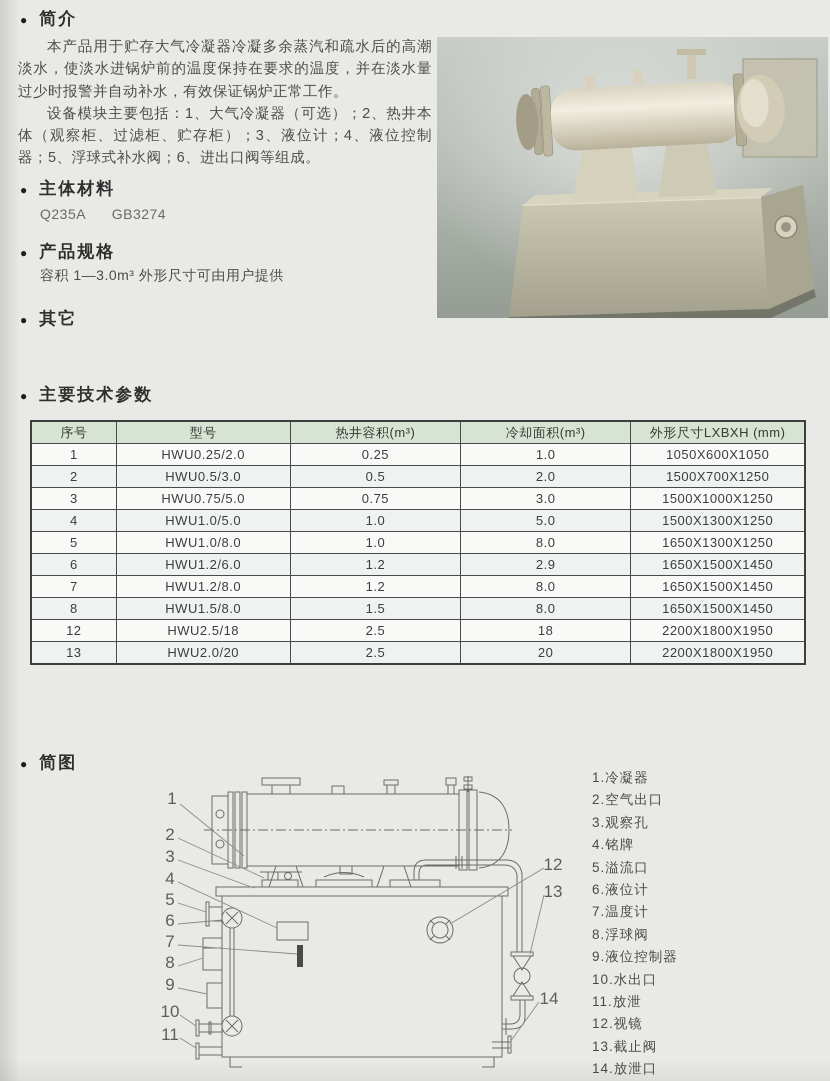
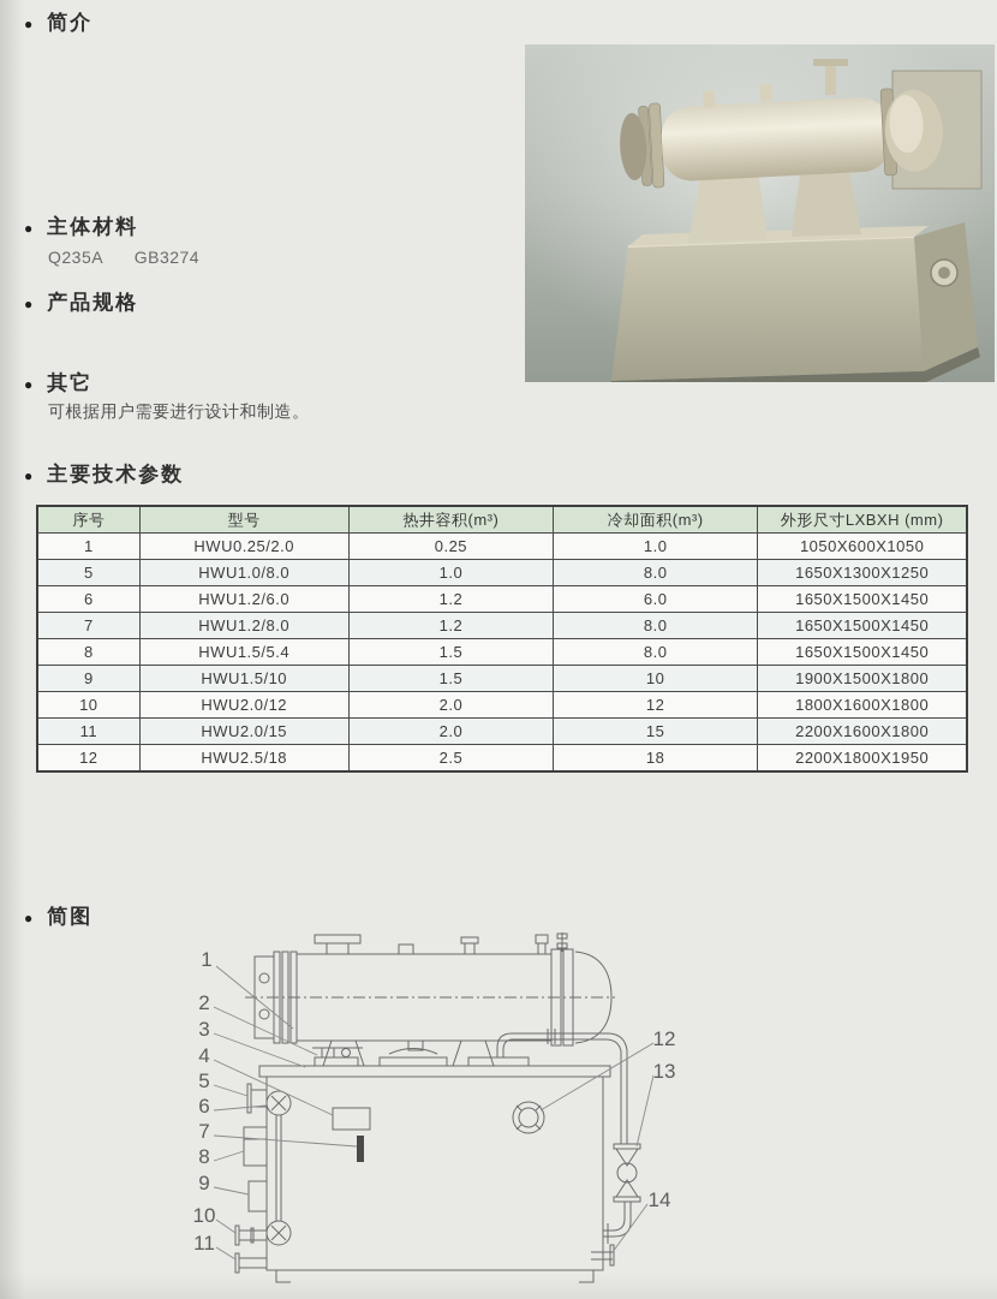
  ●
  简介
- 本产品用于贮存大气冷凝器冷凝多余蒸汽和疏水后的高潮淡水，使淡水进锅炉前的温度保持在要求的温度，并在淡水量过少时报警并自动补水，有效保证锅炉正常工作。
- 设备模块主要包括：1、大气冷凝器（可选）；2、热井本体（观察柜、过滤柜、贮存柜）；3、液位计；4、液位控制器；5、浮球式补水阀；6、进出口阀等组成。
  ●
  主体材料
  Q235A GB3274
  ●
  产品规格
- 容积 1—3.0m³ 外形尺寸可由用户提供
  ●
  其它
+ 可根据用户需要进行设计和制造。
  ●
  主要技术参数
  序号	型号	热井容积(m³)	冷却面积(m³)	外形尺寸LXBXH (mm)
  1	HWU0.25/2.0	0.25	1.0	1050X600X1050
- 2	HWU0.5/3.0	0.5	2.0	1500X700X1250
- 3	HWU0.75/5.0	0.75	3.0	1500X1000X1250
- 4	HWU1.0/5.0	1.0	5.0	1500X1300X1250
  5	HWU1.0/8.0	1.0	8.0	1650X1300X1250
- 6	HWU1.2/6.0	1.2	2.9	1650X1500X1450
+ 6	HWU1.2/6.0	1.2	6.0	1650X1500X1450
  7	HWU1.2/8.0	1.2	8.0	1650X1500X1450
- 8	HWU1.5/8.0	1.5	8.0	1650X1500X1450
+ 8	HWU1.5/5.4	1.5	8.0	1650X1500X1450
+ 9	HWU1.5/10	1.5	10	1900X1500X1800
+ 10	HWU2.0/12	2.0	12	1800X1600X1800
+ 11	HWU2.0/15	2.0	15	2200X1600X1800
  12	HWU2.5/18	2.5	18	2200X1800X1950
- 13	HWU2.0/20	2.5	20	2200X1800X1950
  ●
  简图
  1
  2
  3
  4
  5
  6
  7
  8
  9
  10
  11
  12
  13
  14
- 1.冷凝器
- 2.空气出口
- 3.观察孔
- 4.铭牌
- 5.溢流口
- 6.液位计
- 7.温度计
- 8.浮球阀
- 9.液位控制器
- 10.水出口
- 11.放泄
- 12.视镜
- 13.截止阀
- 14.放泄口
